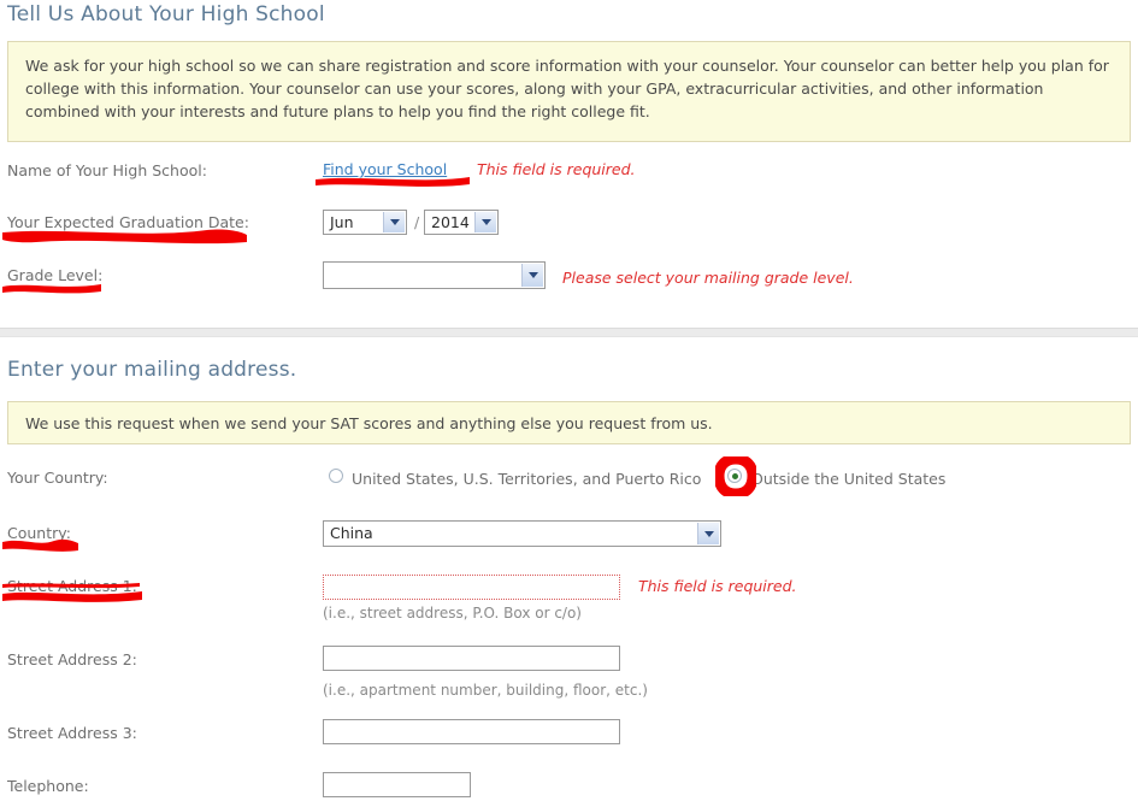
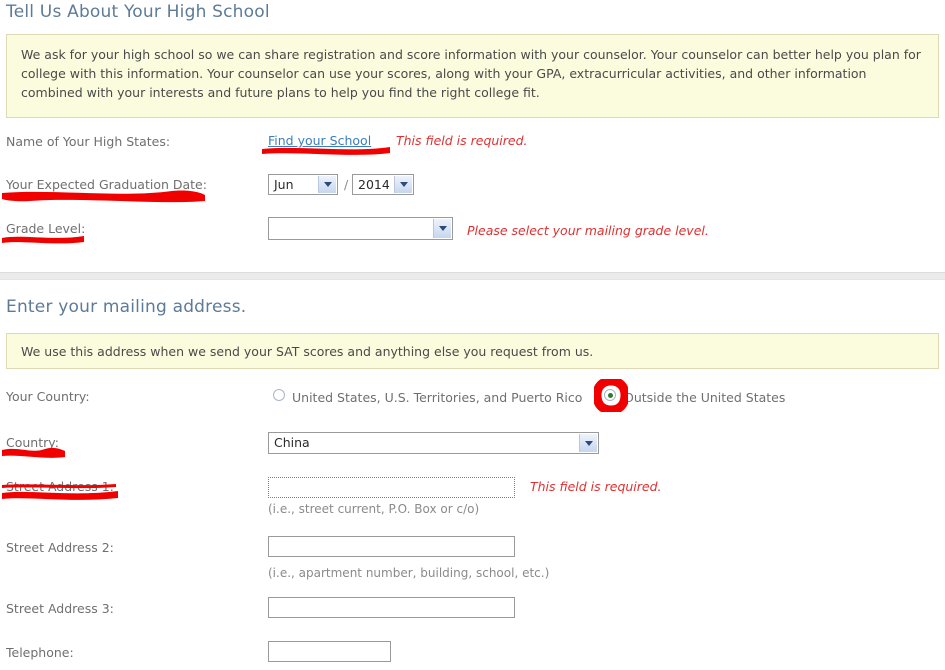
  Tell Us About Your High School
  We ask for your high school so we can share registration and score information with your counselor. Your counselor can better help you plan for college with this information. Your counselor can use your scores, along with your GPA, extracurricular activities, and other information combined with your interests and future plans to help you find the right college fit.
- Name of Your High School:
+ Name of Your High States:
  Find your School
  This field is required.
  Your Expected Graduation Date:
  Jun
  /
  2014
  Grade Level:
  Please select your mailing grade level.
  Enter your mailing address.
- We use this request when we send your SAT scores and anything else you request from us.
+ We use this address when we send your SAT scores and anything else you request from us.
  Your Country:
  United States, U.S. Territories, and Puerto Rico
  Outside the United States
  Country:
  China
  This field is required.
- (i.e., street address, P.O. Box or c/o)
+ (i.e., street current, P.O. Box or c/o)
  Street Address 2:
- (i.e., apartment number, building, floor, etc.)
+ (i.e., apartment number, building, school, etc.)
  Street Address 3:
  Telephone:
